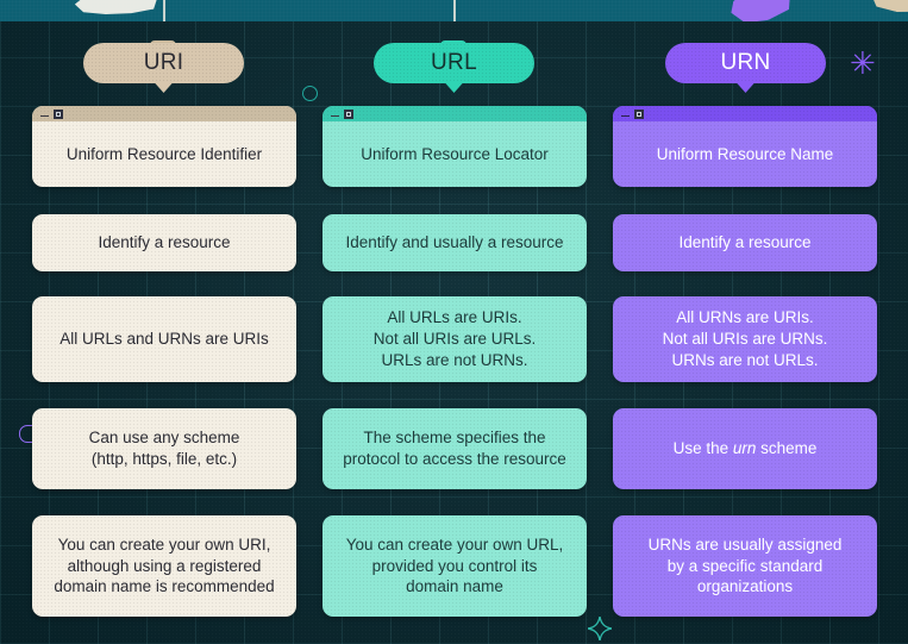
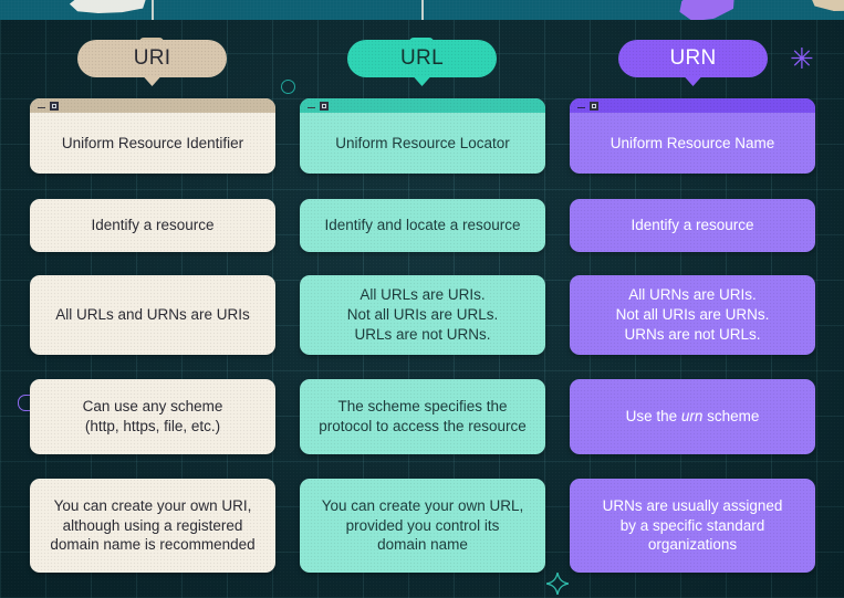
  URI
  URL
  URN
  ✳
  Uniform Resource Identifier
  Uniform Resource Locator
  Uniform Resource Name
  Identify a resource
- Identify and usually a resource
+ Identify and locate a resource
  Identify a resource
  All URLs and URNs are URIs
  All URLs are URIs.
  Not all URIs are URLs.
  URLs are not URNs.
  All URNs are URIs.
  Not all URIs are URNs.
  URNs are not URLs.
  Can use any scheme
  (http, https, file, etc.)
  The scheme specifies the
  protocol to access the resource
  Use the urn scheme
  You can create your own URI,
  although using a registered
  domain name is recommended
  You can create your own URL,
  provided you control its
  domain name
  URNs are usually assigned
  by a specific standard
  organizations
